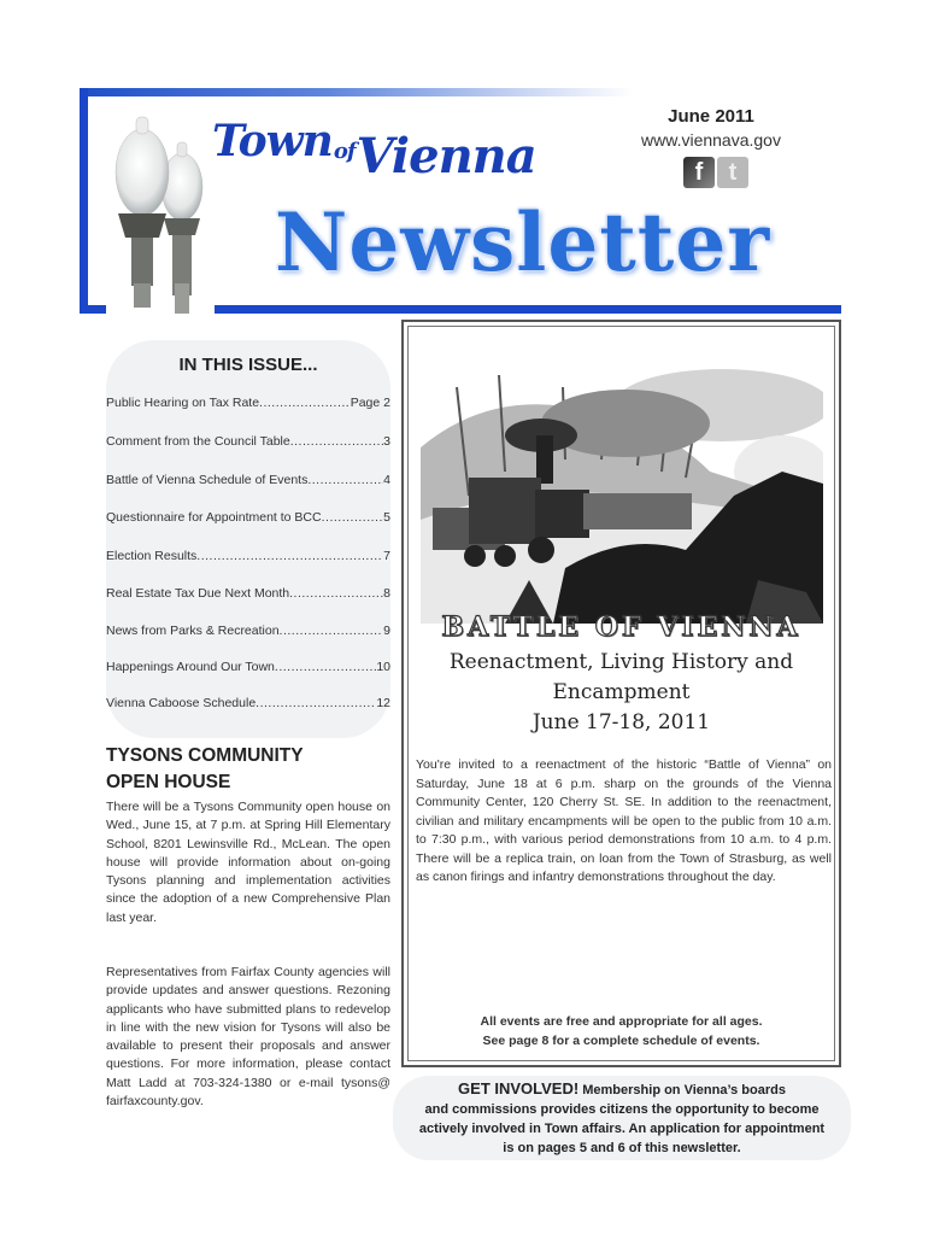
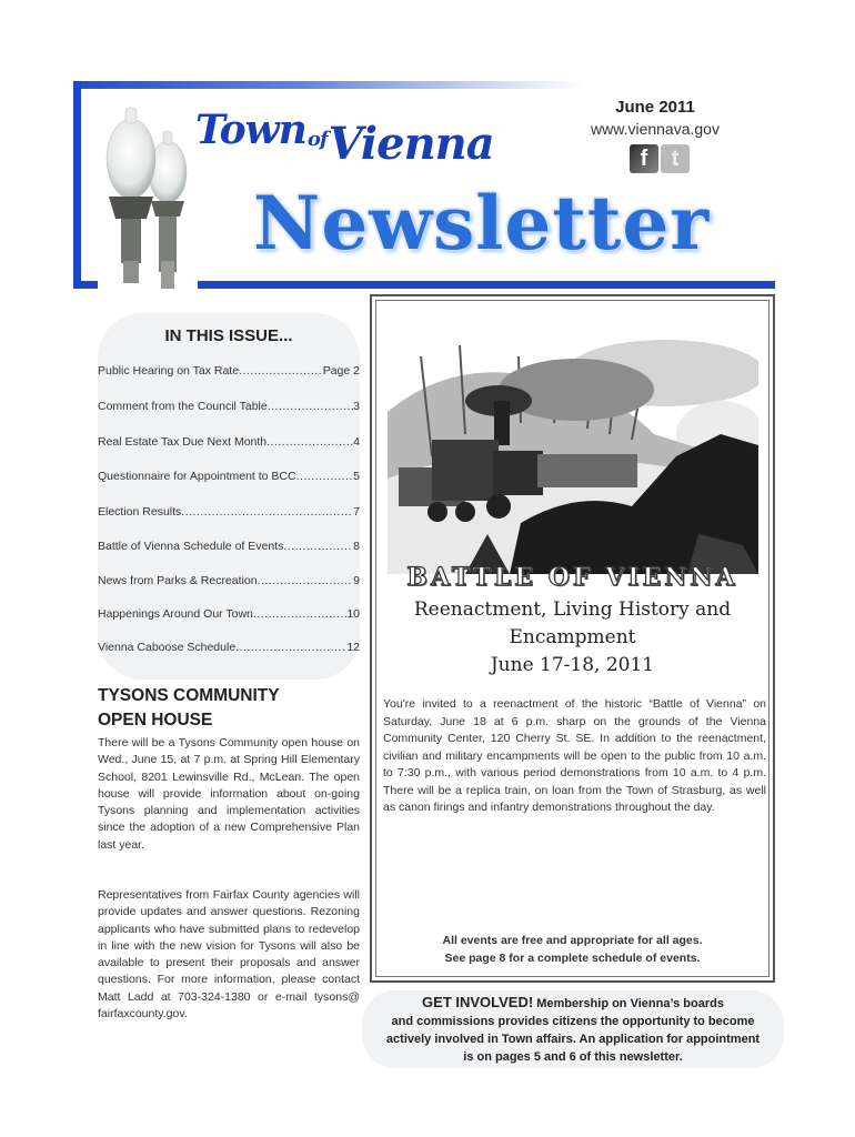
  TownofVienna
  Newsletter
  June 2011
  www.viennava.gov
  f
  t
  IN THIS ISSUE...
  Public Hearing on Tax Rate
  Page 2
  Comment from the Council Table
  3
- Battle of Vienna Schedule of Events
+ Real Estate Tax Due Next Month
  4
  Questionnaire for Appointment to BCC
  5
  Election Results
  7
- Real Estate Tax Due Next Month
+ Battle of Vienna Schedule of Events
  8
  News from Parks & Recreation
  9
  Happenings Around Our Town
  10
  Vienna Caboose Schedule
  12
  TYSONS COMMUNITY
  OPEN HOUSE
  There will be a Tysons Community open house on Wed., June 15, at 7 p.m. at Spring Hill Elementary School, 8201 Lewinsville Rd., McLean. The open house will provide information about on-going Tysons planning and implementation activities since the adoption of a new Comprehensive Plan last year.
  Representatives from Fairfax County agencies will provide updates and answer questions. Rezoning applicants who have submitted plans to redevelop in line with the new vision for Tysons will also be available to present their proposals and answer questions. For more information, please contact Matt Ladd at 703-324-1380 or e-mail tysons@ fairfaxcounty.gov.
  BATTLE OF VIENNA
  Reenactment, Living History and
  Encampment
  June 17-18, 2011
  You're invited to a reenactment of the historic “Battle of Vienna” on Saturday, June 18 at 6 p.m. sharp on the grounds of the Vienna Community Center, 120 Cherry St. SE. In addition to the reenactment, civilian and military encampments will be open to the public from 10 a.m. to 7:30 p.m., with various period demonstrations from 10 a.m. to 4 p.m. There will be a replica train, on loan from the Town of Strasburg, as well as canon firings and infantry demonstrations throughout the day.
  All events are free and appropriate for all ages.
  See page 8 for a complete schedule of events.
  GET INVOLVED! Membership on Vienna’s boards
  and commissions provides citizens the opportunity to become
  actively involved in Town affairs. An application for appointment
  is on pages 5 and 6 of this newsletter.
